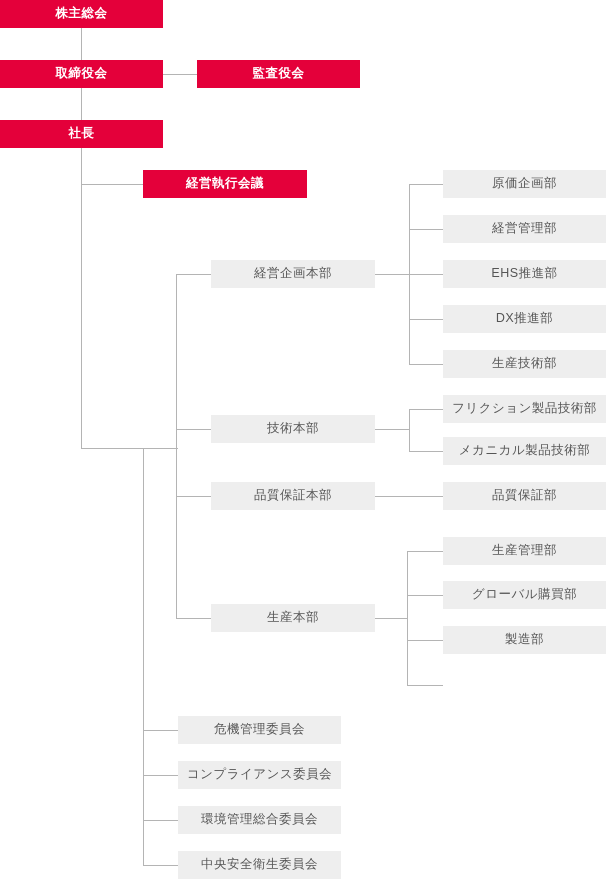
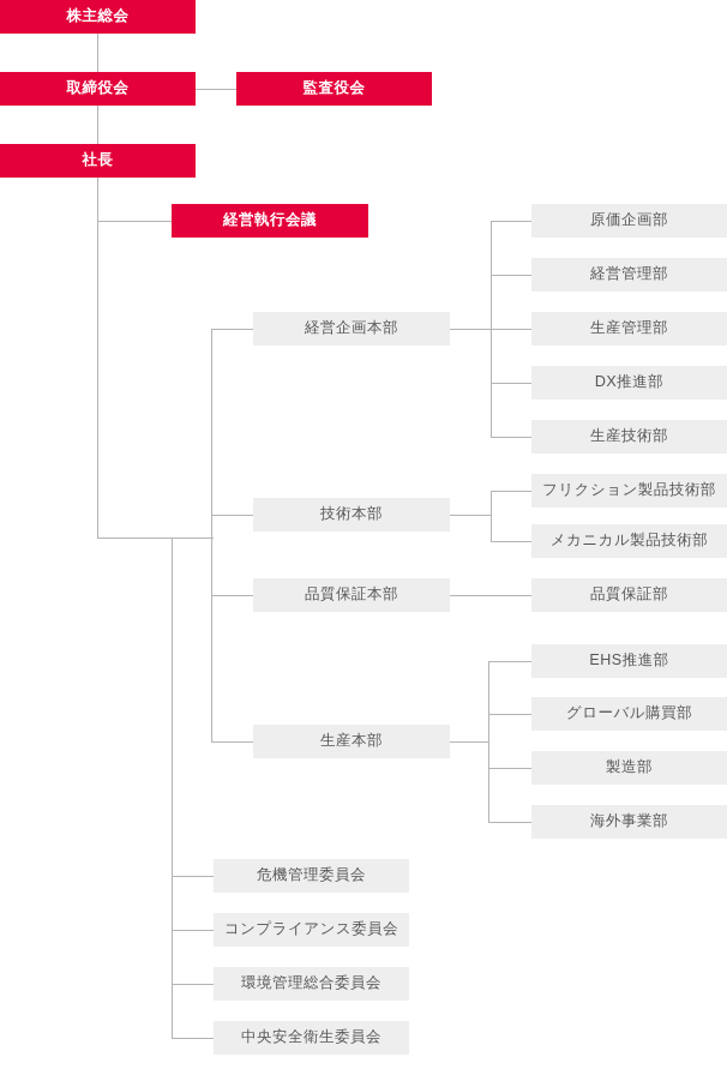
  株主総会
  取締役会
  監査役会
  社長
  経営執行会議
  経営企画本部
  技術本部
  品質保証本部
  生産本部
  原価企画部
  経営管理部
- EHS推進部
+ 生産管理部
  DX推進部
  生産技術部
  フリクション製品技術部
  メカニカル製品技術部
  品質保証部
- 生産管理部
+ EHS推進部
  グローバル購買部
  製造部
+ 海外事業部
  危機管理委員会
  コンプライアンス委員会
  環境管理総合委員会
  中央安全衛生委員会
